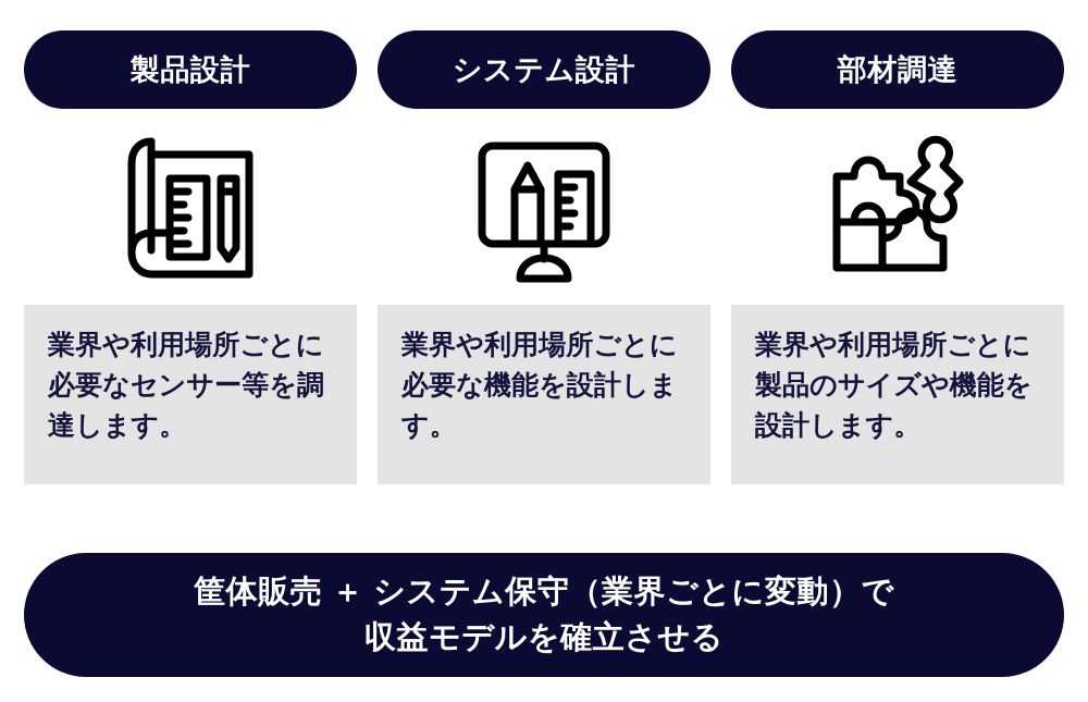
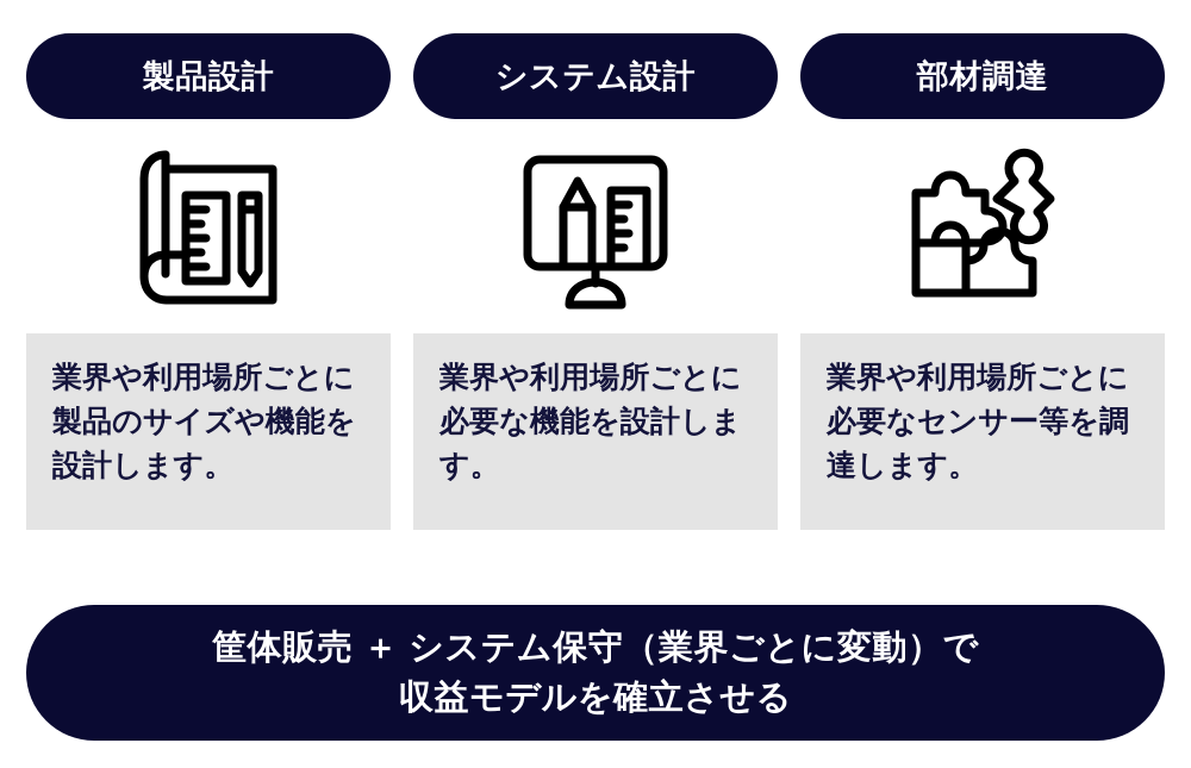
  製品設計
- 業界や利用場所ごとに必要なセンサー等を調達します。
+ 業界や利用場所ごとに製品のサイズや機能を設計します。
  システム設計
  業界や利用場所ごとに必要な機能を設計します。
  部材調達
- 業界や利用場所ごとに製品のサイズや機能を設計します。
+ 業界や利用場所ごとに必要なセンサー等を調達します。
  筐体販売 ＋ システム保守（業界ごとに変動）で
  収益モデルを確立させる
